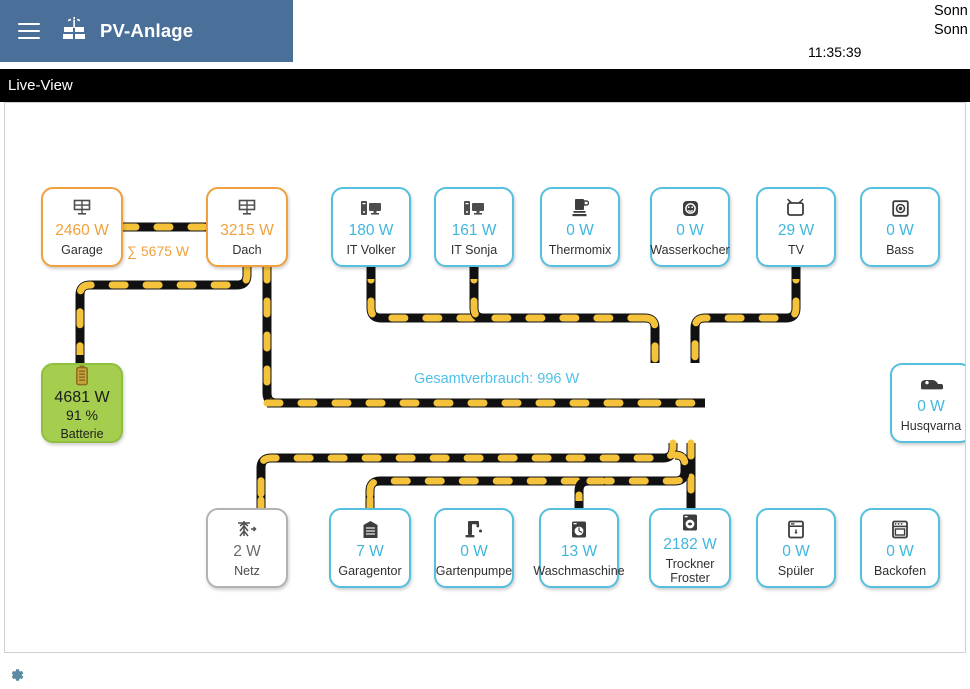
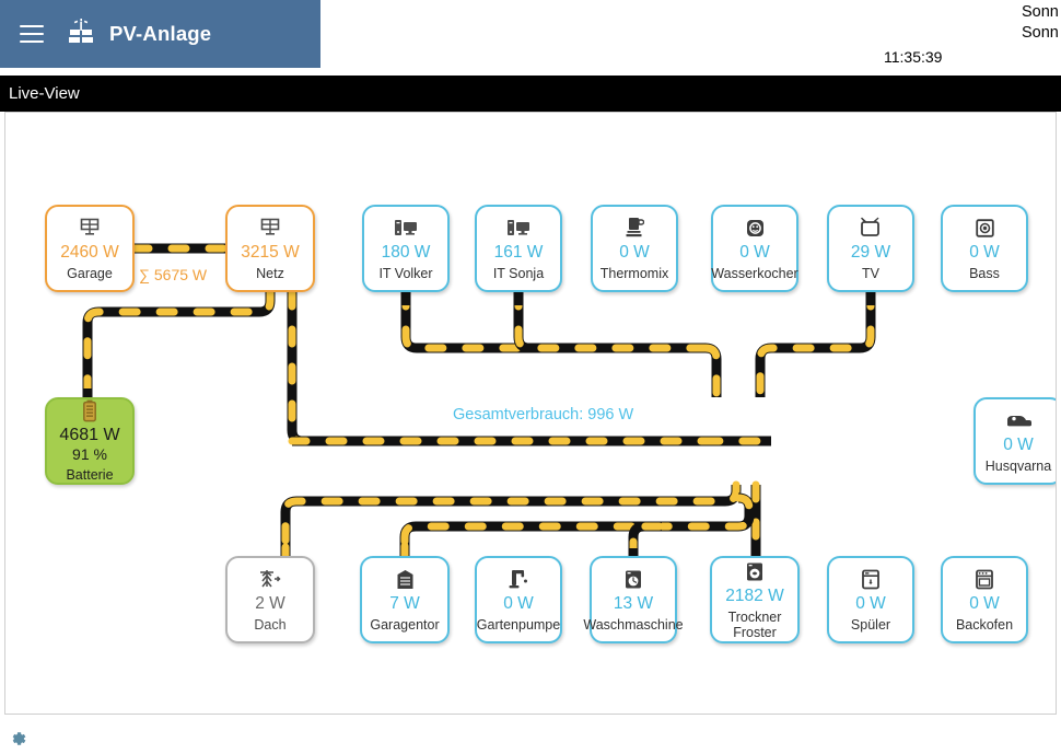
  PV-Anlage
  11:35:39
  Sonn
  Sonn
  Live-View
  ∑ 5675 W
  Gesamtverbrauch: 996 W
  2460 W
  Garage
  3215 W
- Dach
+ Netz
  180 W
  IT Volker
  161 W
  IT Sonja
  0 W
  Thermomix
  0 W
  Wasserkocher
  29 W
  TV
  0 W
  Bass
  4681 W
  91 %
  Batterie
  0 W
  Husqvarna
  2 W
- Netz
+ Dach
  7 W
  Garagentor
  0 W
  Gartenpumpe
  13 W
  Waschmaschine
  2182 W
  Trockner
  Froster
  0 W
  Spüler
  0 W
  Backofen
